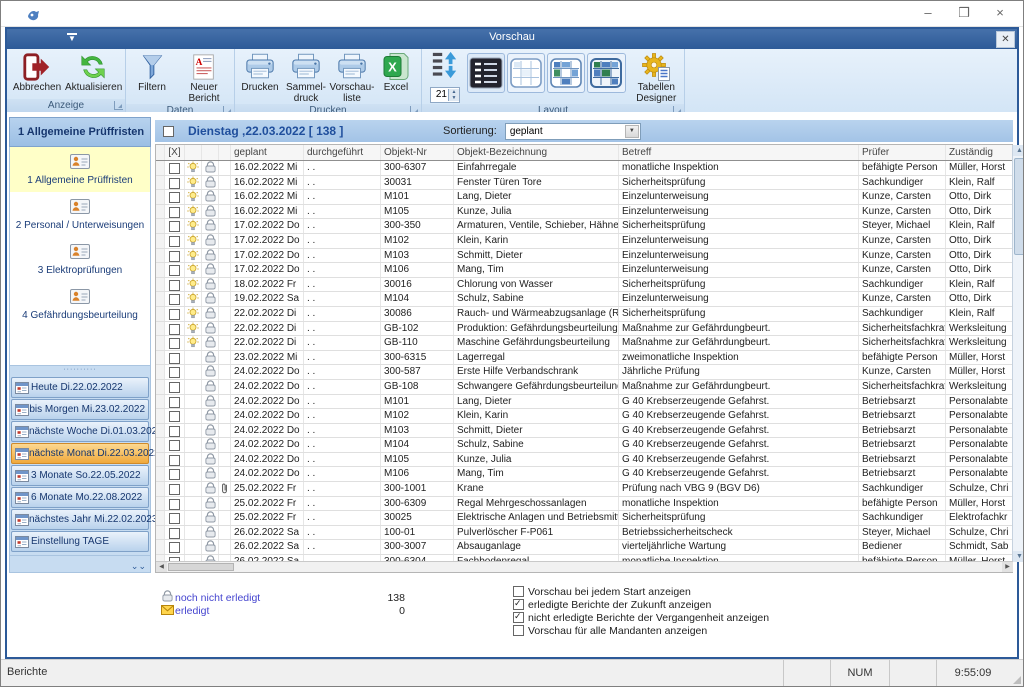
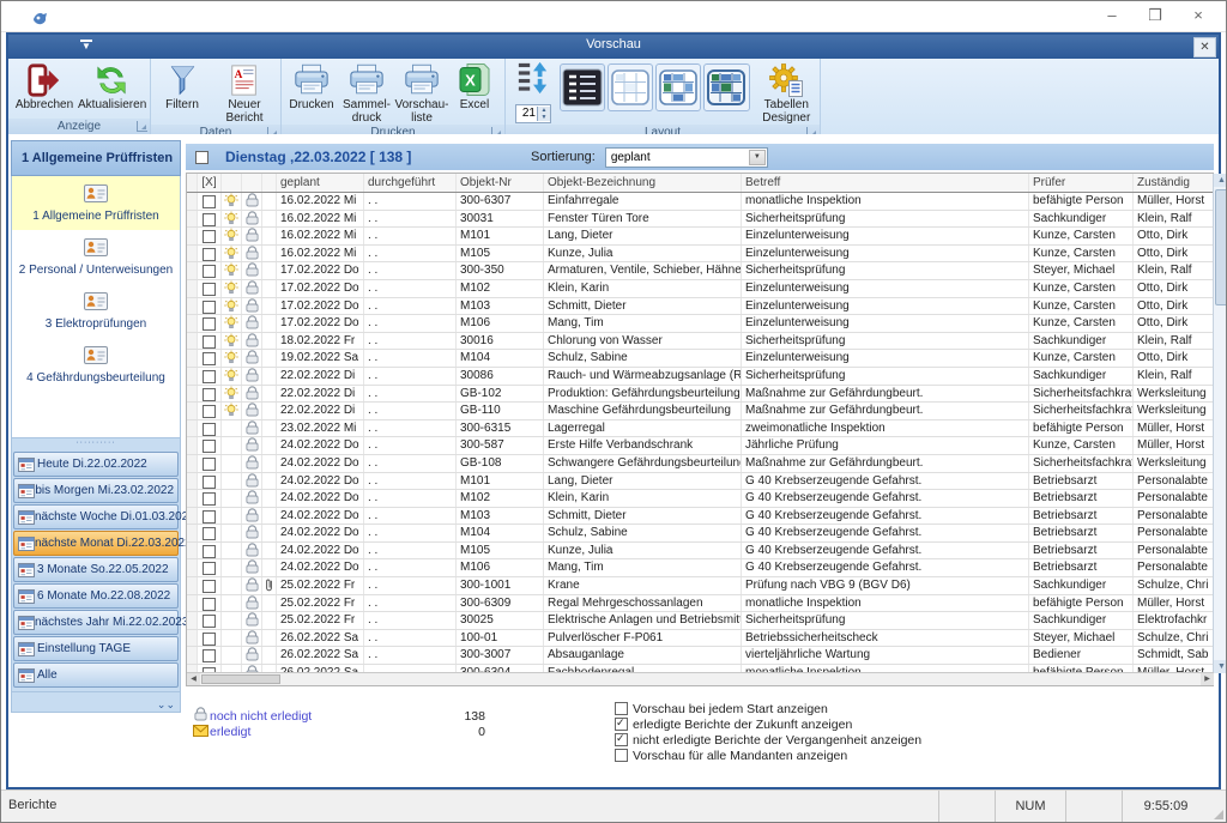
  –
  ❒
  ×
  ▼
  Vorschau
  ✕
  Abbrechen
  Aktualisieren
  Anzeige
  Filtern
  A
  Neuer
  Bericht
  Daten
  Drucken
  Sammel-
  druck
  Vorschau-
  liste
  X
  Excel
  Drucken
  21
  Tabellen
  Designer
  Layout
  1 Allgemeine Prüffristen
  1 Allgemeine Prüffristen
  2 Personal / Unterweisungen
  3 Elektroprüfungen
  4 Gefährdungsbeurteilung
  Heute Di.22.02.2022
  bis Morgen Mi.23.02.2022
  nächste Woche Di.01.03.20
  nächste Monat Di.22.03.202
  3 Monate So.22.05.2022
  6 Monate Mo.22.08.2022
  nächstes Jahr Mi.22.02.202
  Einstellung TAGE
+ Alle
  ⌄⌄
  Dienstag ,22.03.2022 [ 138 ]
  Sortierung:
  geplant
  [X]
  geplant
  durchgeführt
  Objekt-Nr
  Objekt-Bezeichnung
  Betreff
  Prüfer
  Zuständig
  16.02.2022 Mi
  . .
  300-6307
  Einfahrregale
  monatliche Inspektion
  befähigte Person
  Müller, Horst
  16.02.2022 Mi
  . .
  30031
  Fenster Türen Tore
  Sicherheitsprüfung
  Sachkundiger
  Klein, Ralf
  16.02.2022 Mi
  . .
  M101
  Lang, Dieter
  Einzelunterweisung
  Kunze, Carsten
  Otto, Dirk
  16.02.2022 Mi
  . .
  M105
  Kunze, Julia
  Einzelunterweisung
  Kunze, Carsten
  Otto, Dirk
  17.02.2022 Do
  . .
  300-350
  Armaturen, Ventile, Schieber, Hähne
  Sicherheitsprüfung
  Steyer, Michael
  Klein, Ralf
  17.02.2022 Do
  . .
  M102
  Klein, Karin
  Einzelunterweisung
  Kunze, Carsten
  Otto, Dirk
  17.02.2022 Do
  . .
  M103
  Schmitt, Dieter
  Einzelunterweisung
  Kunze, Carsten
  Otto, Dirk
  17.02.2022 Do
  . .
  M106
  Mang, Tim
  Einzelunterweisung
  Kunze, Carsten
  Otto, Dirk
  18.02.2022 Fr
  . .
  30016
  Chlorung von Wasser
  Sicherheitsprüfung
  Sachkundiger
  Klein, Ralf
  19.02.2022 Sa
  . .
  M104
  Schulz, Sabine
  Einzelunterweisung
  Kunze, Carsten
  Otto, Dirk
  22.02.2022 Di
  . .
  30086
  Rauch- und Wärmeabzugsanlage (R
  Sicherheitsprüfung
  Sachkundiger
  Klein, Ralf
  22.02.2022 Di
  . .
  GB-102
  Produktion: Gefährdungsbeurteilung
  Maßnahme zur Gefährdungbeurt.
  Sicherheitsfachkraf
  Werksleitung
  22.02.2022 Di
  . .
  GB-110
  Maschine Gefährdungsbeurteilung
  Maßnahme zur Gefährdungbeurt.
  Sicherheitsfachkraf
  Werksleitung
  23.02.2022 Mi
  . .
  300-6315
  Lagerregal
  zweimonatliche Inspektion
  befähigte Person
  Müller, Horst
  24.02.2022 Do
  . .
  300-587
  Erste Hilfe Verbandschrank
  Jährliche Prüfung
  Kunze, Carsten
  Müller, Horst
  24.02.2022 Do
  . .
  GB-108
  Schwangere Gefährdungsbeurteilun
  Maßnahme zur Gefährdungbeurt.
  Sicherheitsfachkraf
  Werksleitung
  24.02.2022 Do
  . .
  M101
  Lang, Dieter
  G 40 Krebserzeugende Gefahrst.
  Betriebsarzt
  Personalabte
  24.02.2022 Do
  . .
  M102
  Klein, Karin
  G 40 Krebserzeugende Gefahrst.
  Betriebsarzt
  Personalabte
  24.02.2022 Do
  . .
  M103
  Schmitt, Dieter
  G 40 Krebserzeugende Gefahrst.
  Betriebsarzt
  Personalabte
  24.02.2022 Do
  . .
  M104
  Schulz, Sabine
  G 40 Krebserzeugende Gefahrst.
  Betriebsarzt
  Personalabte
  24.02.2022 Do
  . .
  M105
  Kunze, Julia
  G 40 Krebserzeugende Gefahrst.
  Betriebsarzt
  Personalabte
  24.02.2022 Do
  . .
  M106
  Mang, Tim
  G 40 Krebserzeugende Gefahrst.
  Betriebsarzt
  Personalabte
  25.02.2022 Fr
  . .
  300-1001
  Krane
  Prüfung nach VBG 9 (BGV D6)
  Sachkundiger
  Schulze, Chri
  25.02.2022 Fr
  . .
  300-6309
  Regal Mehrgeschossanlagen
  monatliche Inspektion
  befähigte Person
  Müller, Horst
  25.02.2022 Fr
  . .
  30025
  Elektrische Anlagen und Betriebsmitt
  Sicherheitsprüfung
  Sachkundiger
  Elektrofachkr
  26.02.2022 Sa
  . .
  100-01
  Pulverlöscher F-P061
  Betriebssicherheitscheck
  Steyer, Michael
  Schulze, Chri
  26.02.2022 Sa
  . .
  300-3007
  Absauganlage
  vierteljährliche Wartung
  Bediener
  Schmidt, Sab
  noch nicht erledigt
  138
  erledigt
  0
  Vorschau bei jedem Start anzeigen
  erledigte Berichte der Zukunft anzeigen
  nicht erledigte Berichte der Vergangenheit anzeigen
  Vorschau für alle Mandanten anzeigen
  Berichte
  NUM
  9:55:09
